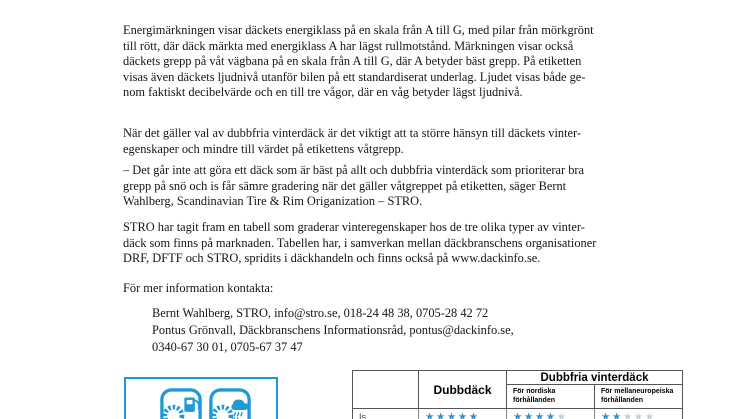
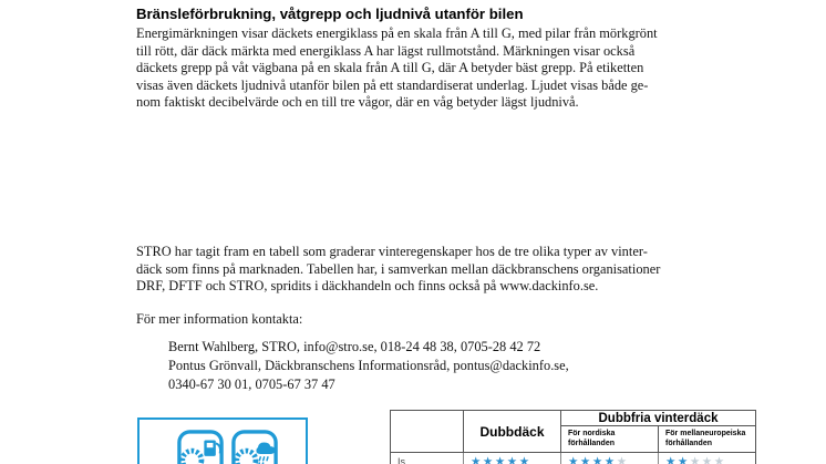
+ Bränsleförbrukning, våtgrepp och ljudnivå utanför bilen
  Energimärkningen visar däckets energiklass på en skala från A till G, med pilar från mörkgrönt
  till rött, där däck märkta med energiklass A har lägst rullmotstånd. Märkningen visar också
  däckets grepp på våt vägbana på en skala från A till G, där A betyder bäst grepp. På etiketten
  visas även däckets ljudnivå utanför bilen på ett standardiserat underlag. Ljudet visas både ge-
  nom faktiskt decibelvärde och en till tre vågor, där en våg betyder lägst ljudnivå.
- När det gäller val av dubbfria vinterdäck är det viktigt att ta större hänsyn till däckets vinter-
- egenskaper och mindre till värdet på etikettens våtgrepp.
- – Det går inte att göra ett däck som är bäst på allt och dubbfria vinterdäck som prioriterar bra
- grepp på snö och is får sämre gradering när det gäller våtgreppet på etiketten, säger Bernt
- Wahlberg, Scandinavian Tire & Rim Origanization – STRO.
  STRO har tagit fram en tabell som graderar vinteregenskaper hos de tre olika typer av vinter-
  däck som finns på marknaden. Tabellen har, i samverkan mellan däckbranschens organisationer
  DRF, DFTF och STRO, spridits i däckhandeln och finns också på www.dackinfo.se.
  För mer information kontakta:
  Bernt Wahlberg, STRO, info@stro.se, 018-24 48 38, 0705-28 42 72
  Pontus Grönvall, Däckbranschens Informationsråd, pontus@dackinfo.se,
  0340-67 30 01, 0705-67 37 47
  Dubbdäck
  Dubbfria vinterdäck
  Is
  ★★★★★
  ★★★★★
  ★★★★★
